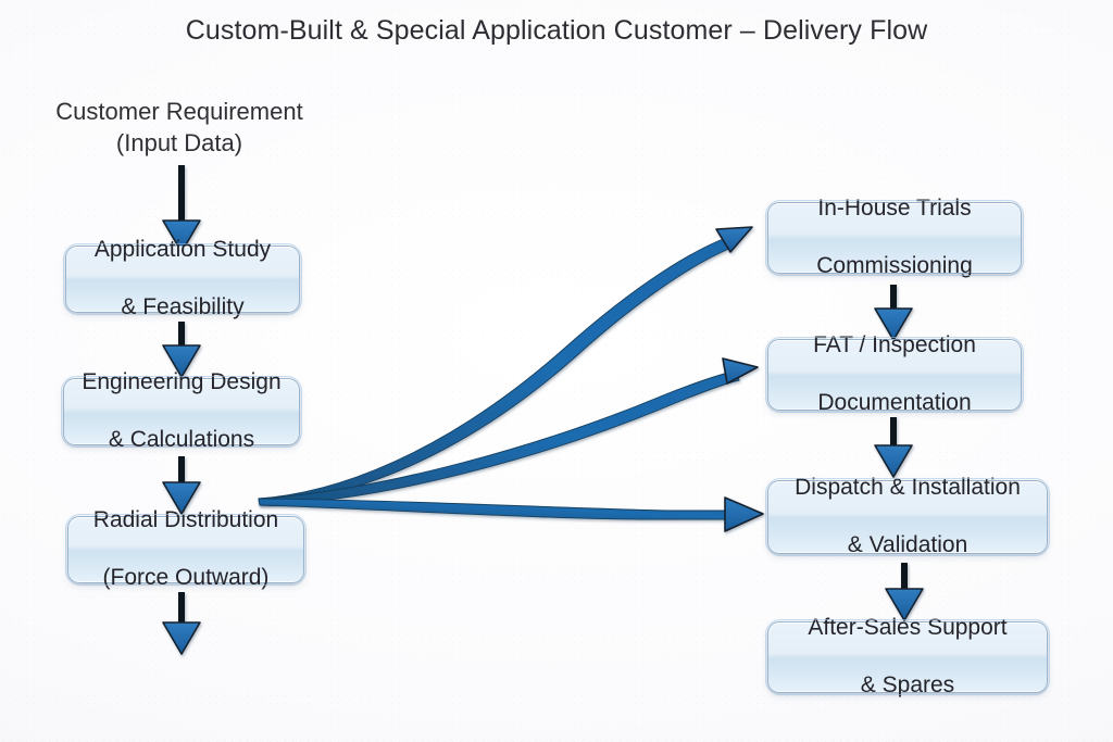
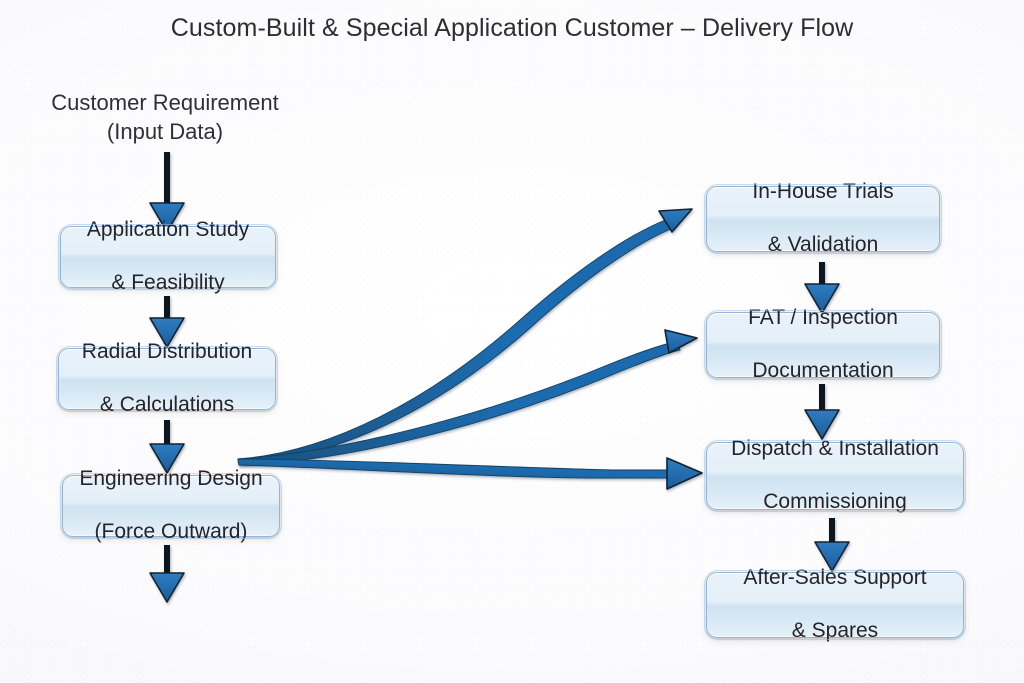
  Custom-Built & Special Application Customer – Delivery Flow
  Customer Requirement
  (Input Data)
  Application Study
  & Feasibility
- Engineering Design
+ Radial Distribution
  & Calculations
- Radial Distribution
+ Engineering Design
  (Force Outward)
  In-House Trials
- Commissioning
+ & Validation
  FAT / Inspection
  Documentation
  Dispatch & Installation
- & Validation
+ Commissioning
  After-Sales Support
  & Spares
